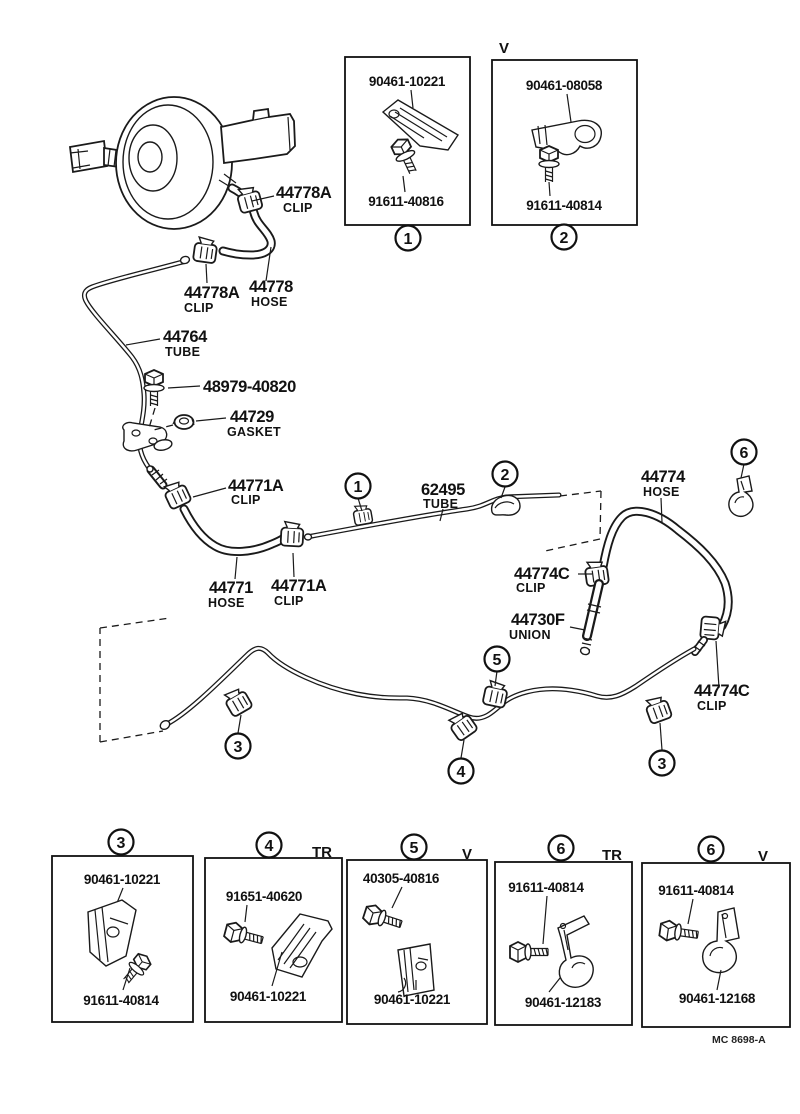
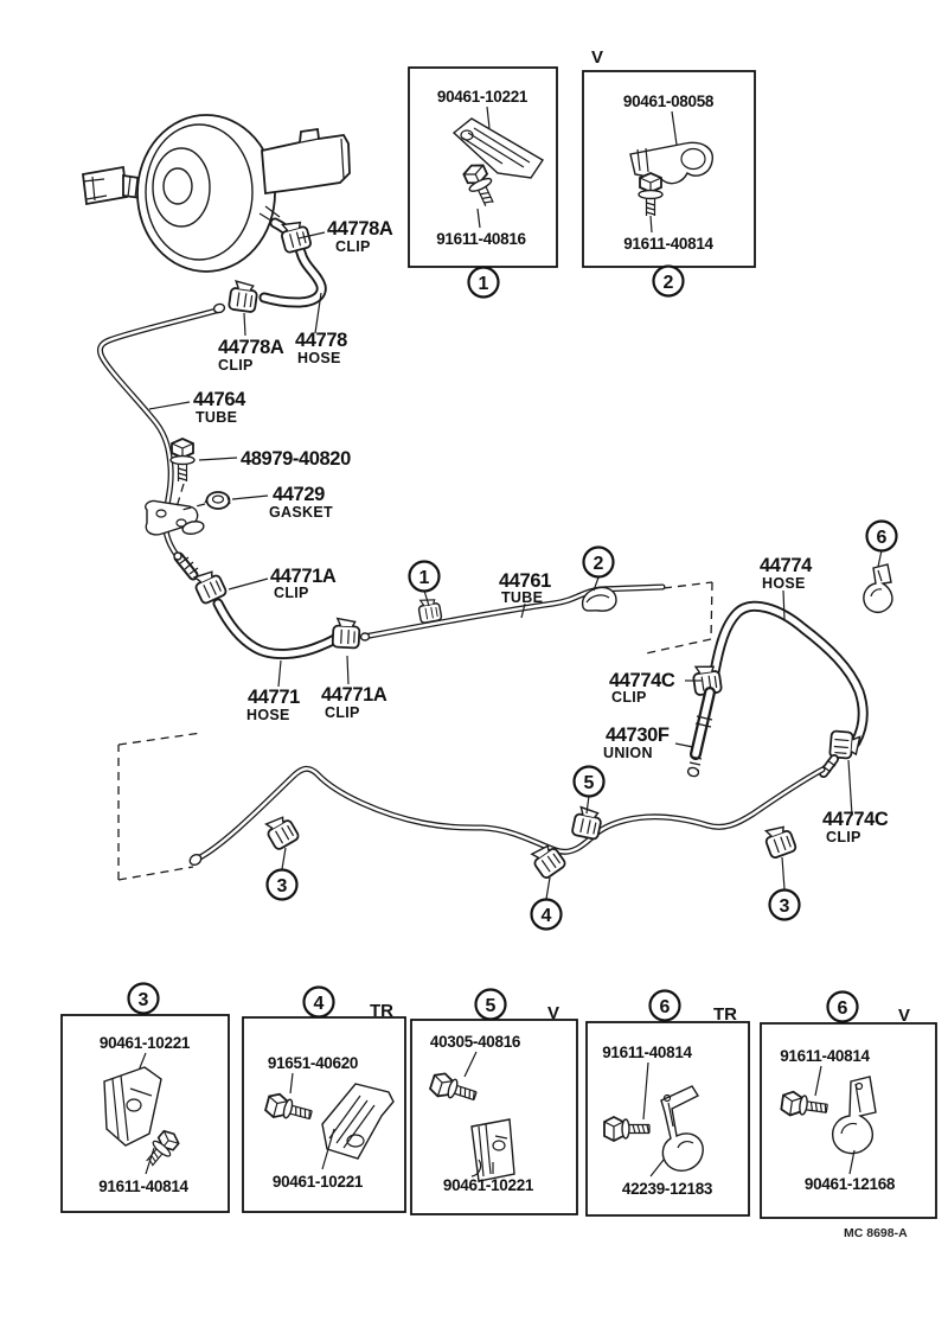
  44778A
  CLIP
  44778A
  CLIP
  44778
  HOSE
  44764
  TUBE
  48979-40820
  44729
  GASKET
  44771A
  CLIP
  44771
  HOSE
  44771A
  CLIP
- 62495
+ 44761
  TUBE
  44774
  HOSE
  44774C
  CLIP
  44730F
  UNION
  44774C
  CLIP
  1
  2
  6
  3
  5
  4
  3
  90461-10221
  91611-40816
  1
  V
  90461-08058
  91611-40814
  2
  3
  90461-10221
  91611-40814
  4
  TR
  91651-40620
  90461-10221
  5
  V
  40305-40816
  90461-10221
  6
  TR
  91611-40814
- 90461-12183
+ 42239-12183
  6
  V
  91611-40814
  90461-12168
  MC 8698-A
